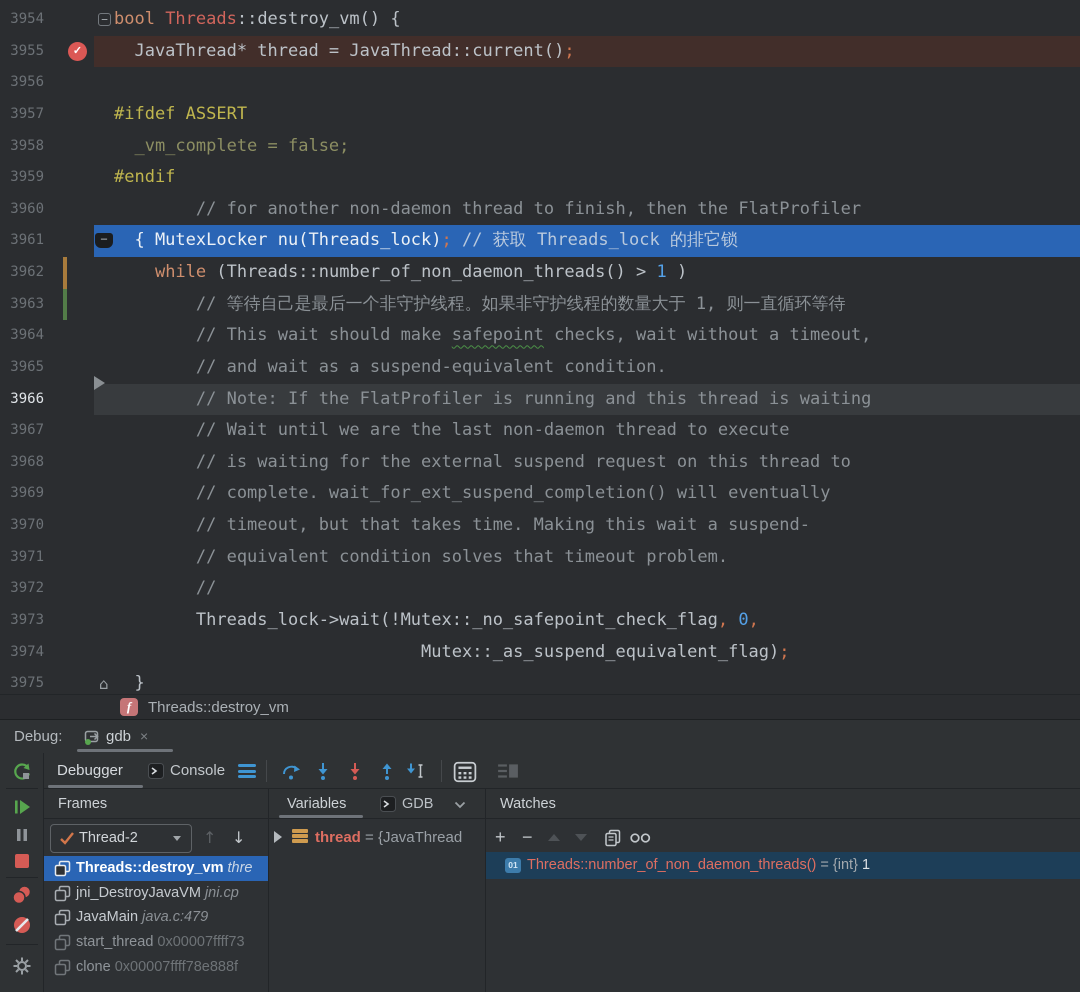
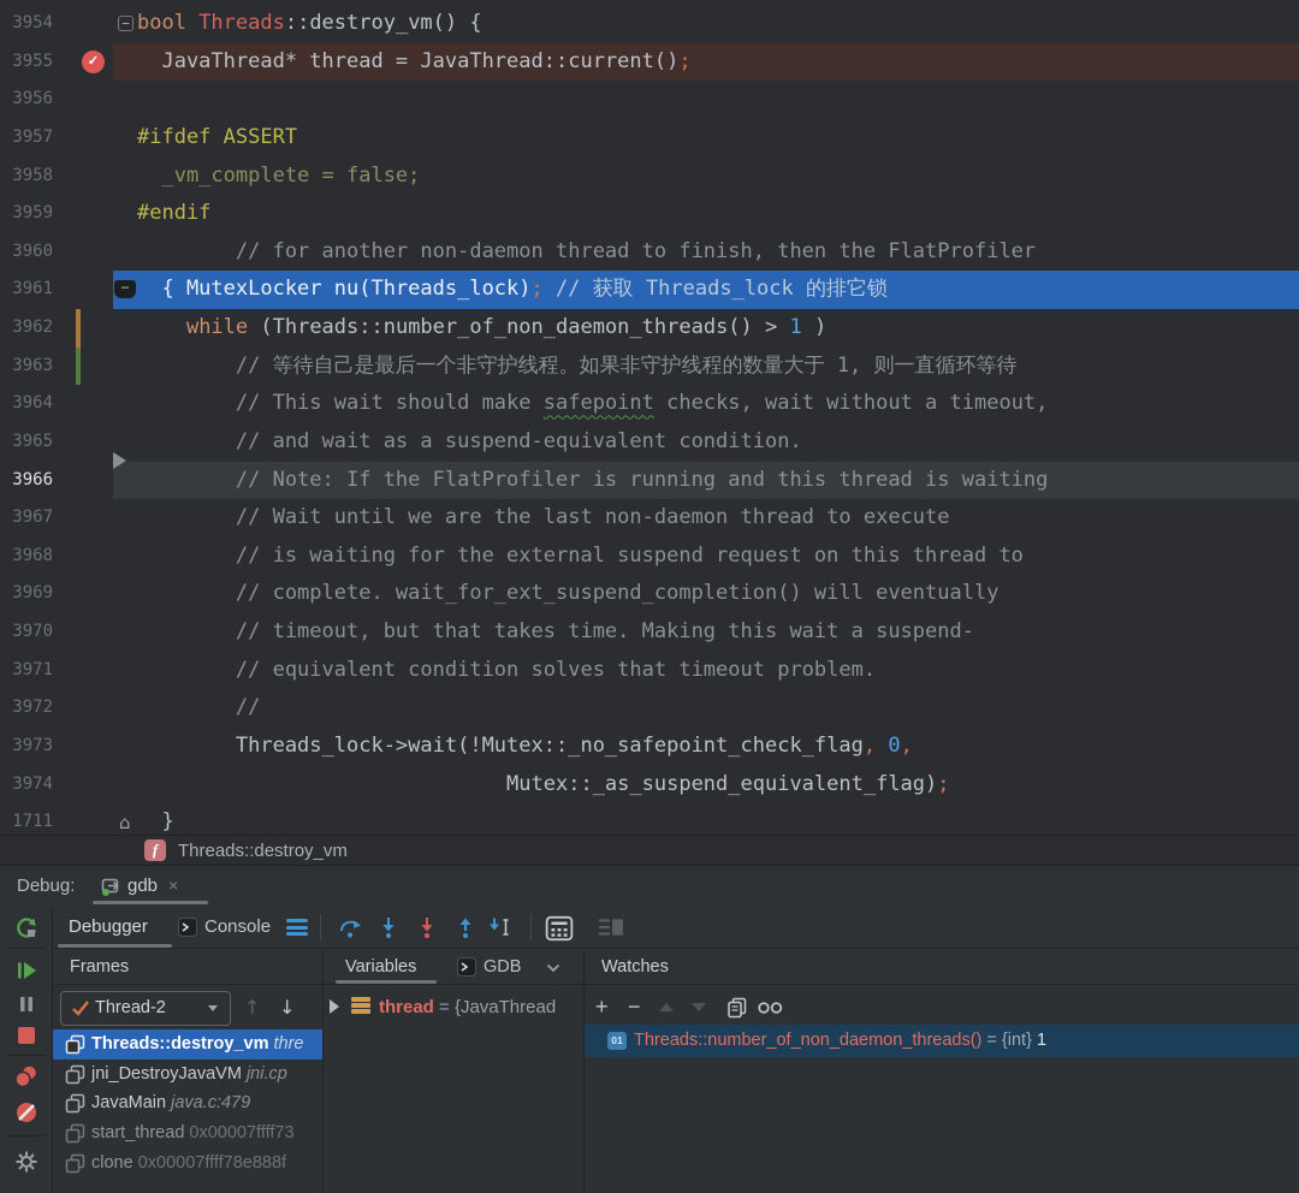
  3954
  −
  bool Threads::destroy_vm() {
  3955
  ✓
  JavaThread* thread = JavaThread::current();
  3956
  3957
  #ifdef ASSERT
  3958
  _vm_complete = false;
  3959
  #endif
  3960
  // for another non-daemon thread to finish, then the FlatProfiler
  3961
  −
  { MutexLocker nu(Threads_lock); // 获取 Threads_lock 的排它锁
  3962
  while (Threads::number_of_non_daemon_threads() > 1 )
  3963
  // 等待自己是最后一个非守护线程。如果非守护线程的数量大于 1, 则一直循环等待
  3964
  // This wait should make safepoint checks, wait without a timeout,
  3965
  // and wait as a suspend-equivalent condition.
  3966
  // Note: If the FlatProfiler is running and this thread is waiting
  3967
  // Wait until we are the last non-daemon thread to execute
  3968
  // is waiting for the external suspend request on this thread to
  3969
  // complete. wait_for_ext_suspend_completion() will eventually
  3970
  // timeout, but that takes time. Making this wait a suspend-
  3971
  // equivalent condition solves that timeout problem.
  3972
  //
  3973
  Threads_lock->wait(!Mutex::_no_safepoint_check_flag, 0,
  3974
  Mutex::_as_suspend_equivalent_flag);
- 3975
+ 1711
  ⌂
  }
  f
  Threads::destroy_vm
  Debug:
  gdb
  ×
  Debugger
  Console
  Frames
  Thread-2
  ↑
  ↓
  Threads::destroy_vm thre
  jni_DestroyJavaVM jni.cp
  JavaMain java.c:479
  start_thread 0x00007ffff73
  clone 0x00007ffff78e888f
  Variables
  GDB
  thread = {JavaThread
  Watches
  +
  −
  01
  Threads::number_of_non_daemon_threads() = {int} 1
